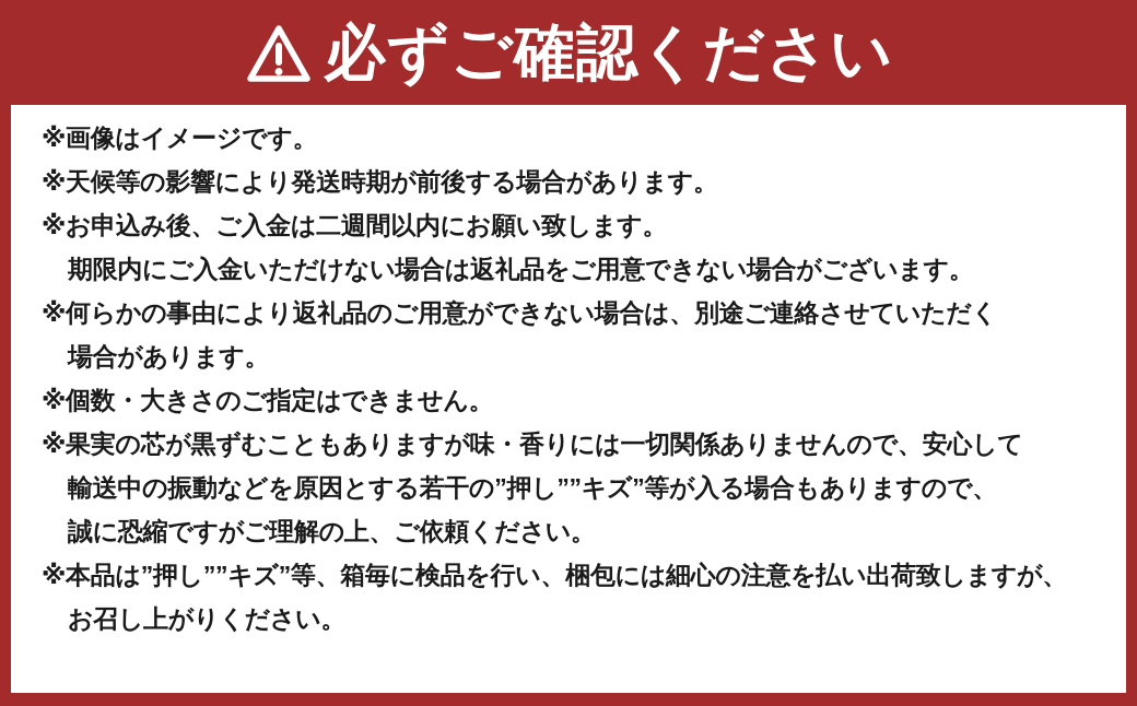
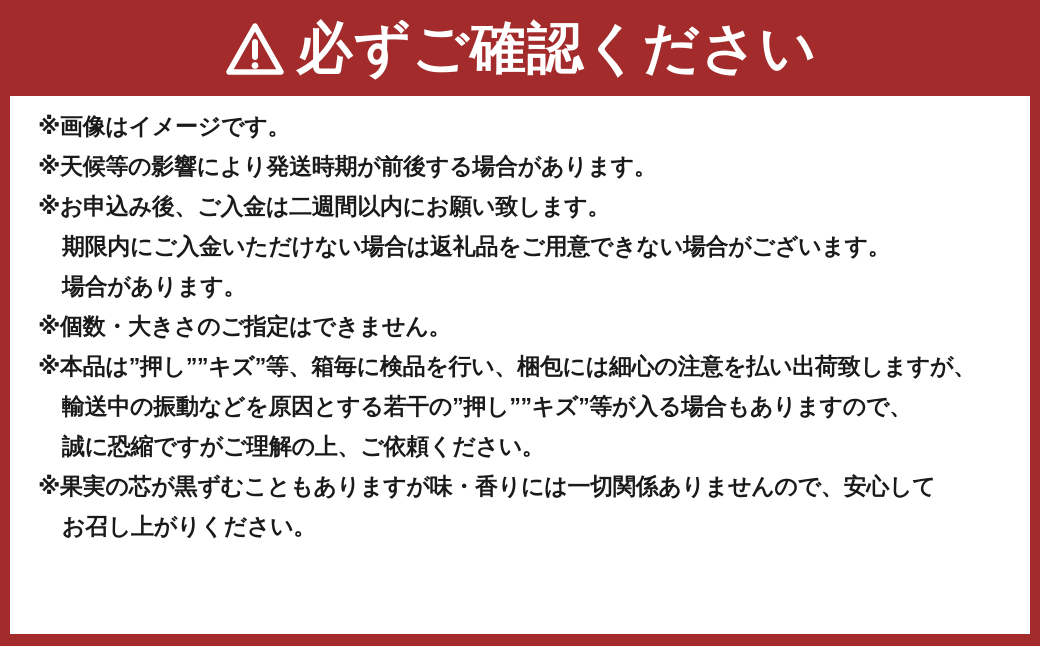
  必ずご確認ください
  ※画像はイメージです。
  ※天候等の影響により発送時期が前後する場合があります。
  ※お申込み後、ご入金は二週間以内にお願い致します。
  期限内にご入金いただけない場合は返礼品をご用意できない場合がございます。
- ※何らかの事由により返礼品のご用意ができない場合は、別途ご連絡させていただく
  場合があります。
  ※個数・大きさのご指定はできません。
- ※果実の芯が黒ずむこともありますが味・香りには一切関係ありませんので、安心して
+ ※本品は”押し””キズ”等、箱毎に検品を行い、梱包には細心の注意を払い出荷致しますが、
  輸送中の振動などを原因とする若干の”押し””キズ”等が入る場合もありますので、
  誠に恐縮ですがご理解の上、ご依頼ください。
- ※本品は”押し””キズ”等、箱毎に検品を行い、梱包には細心の注意を払い出荷致しますが、
+ ※果実の芯が黒ずむこともありますが味・香りには一切関係ありませんので、安心して
  お召し上がりください。
